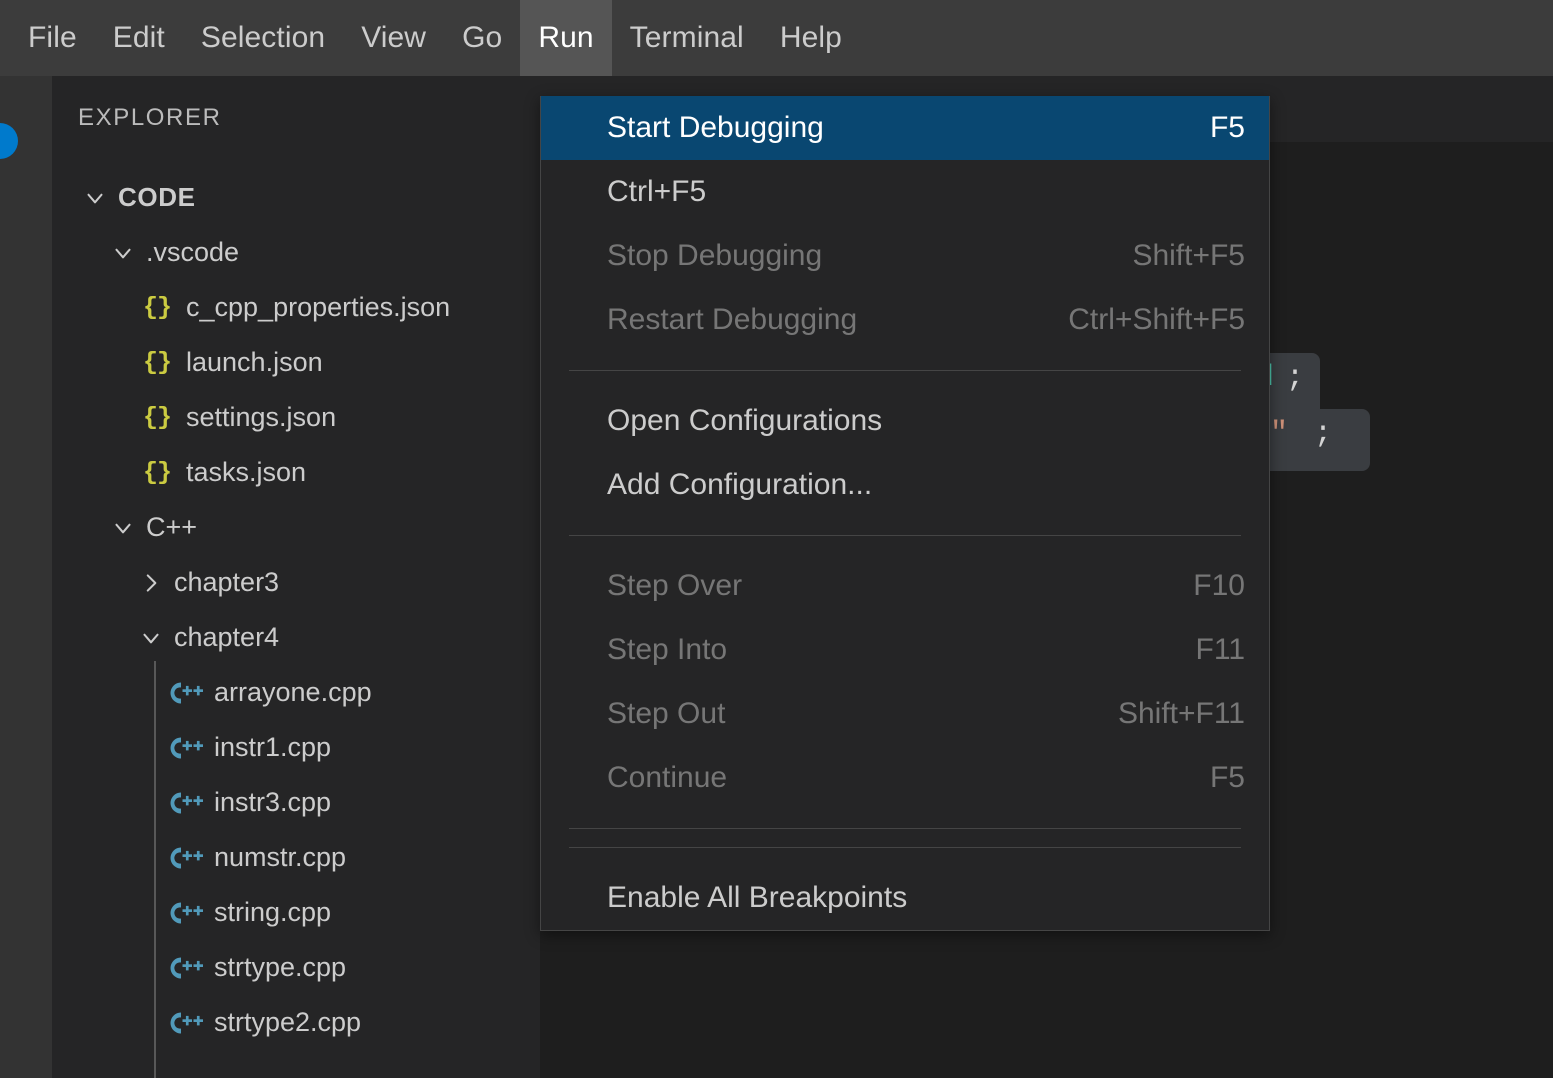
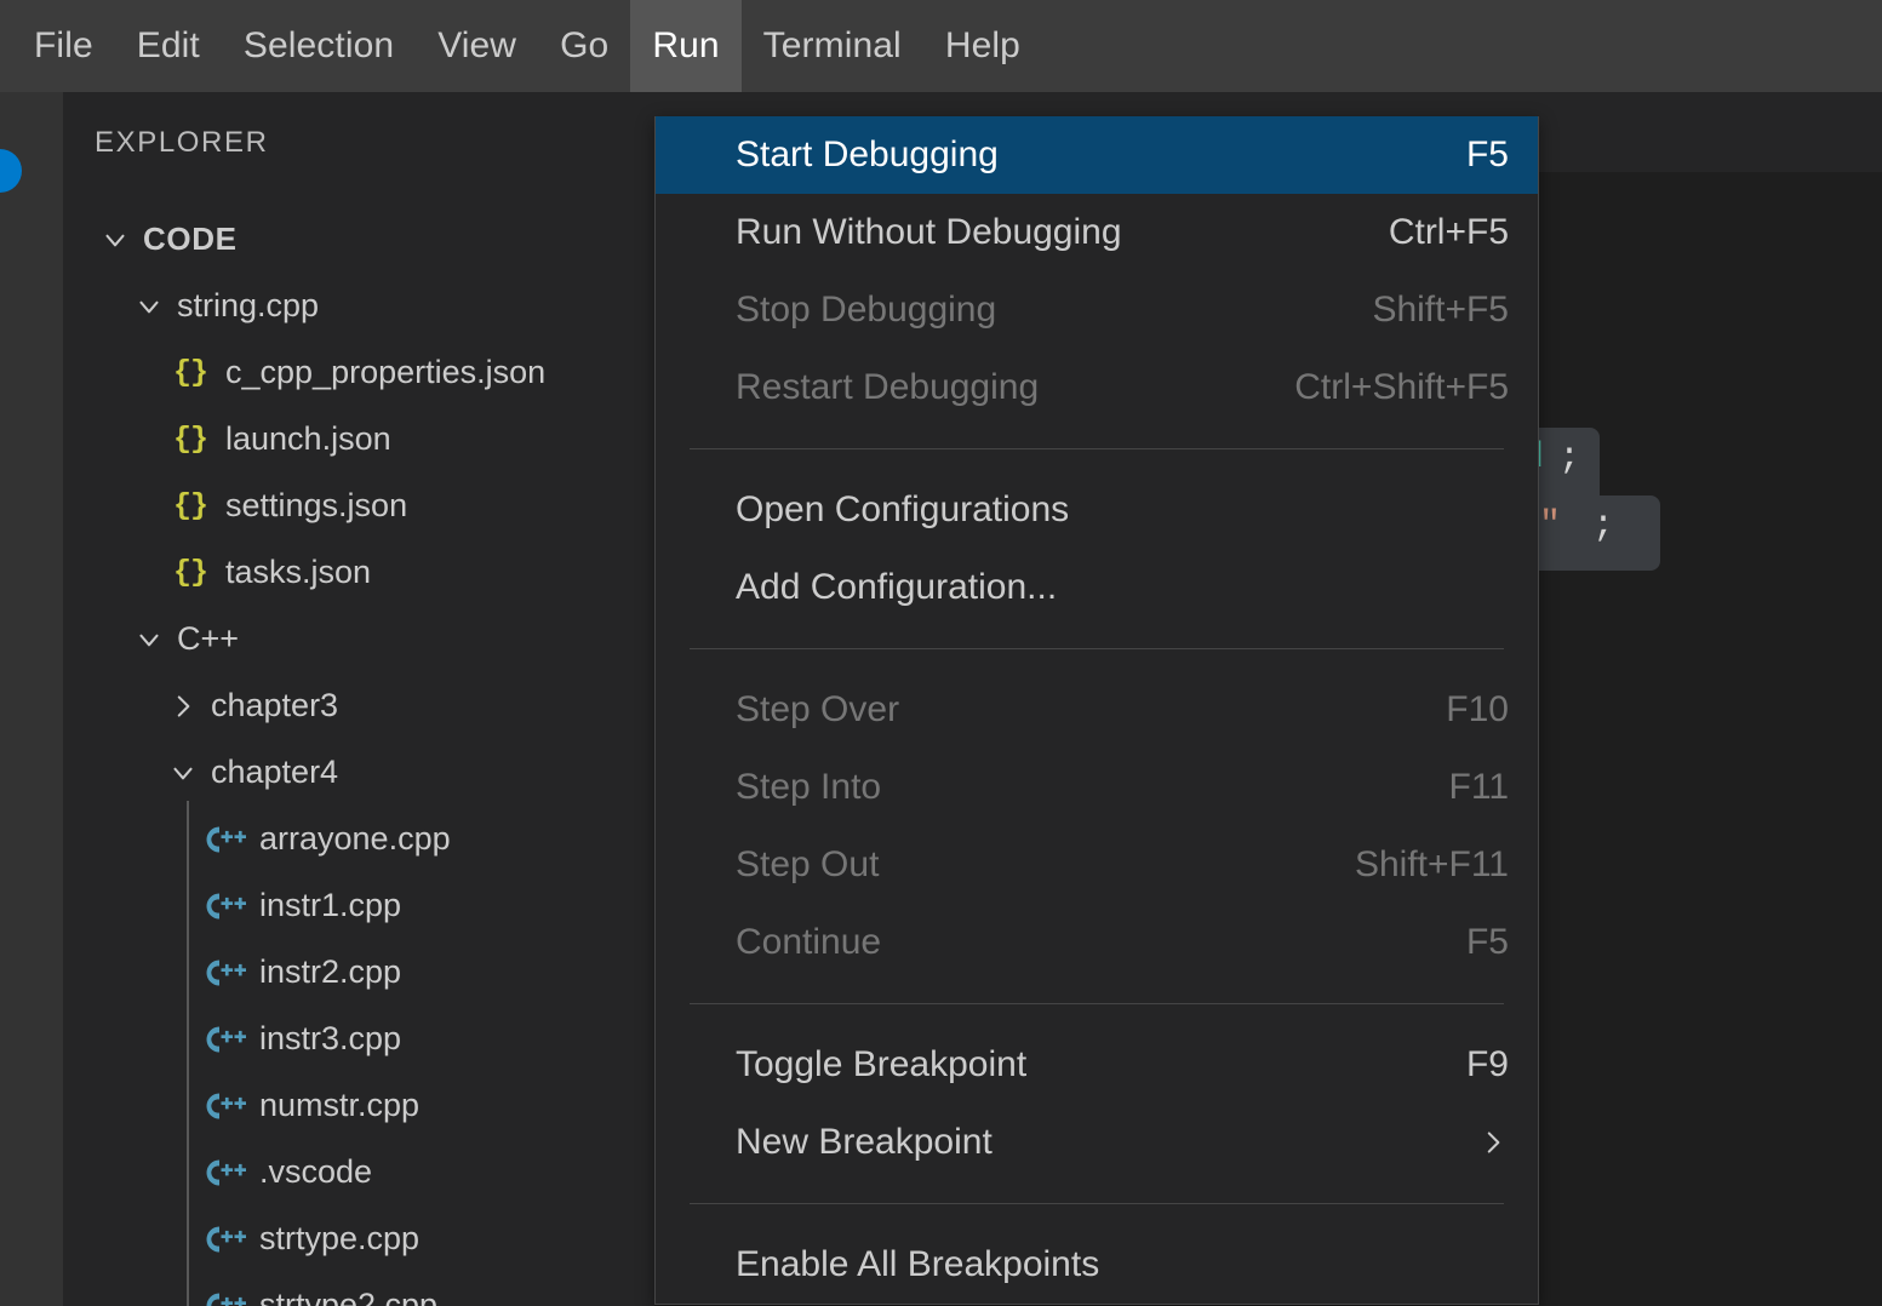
  File
  Edit
  Selection
  View
  Go
  Run
  Terminal
  Help
  EXPLORER
  CODE
- .vscode
+ string.cpp
  {}
  c_cpp_properties.json
  {}
  launch.json
  {}
  settings.json
  {}
  tasks.json
  C++
  chapter3
  chapter4
  arrayone.cpp
  instr1.cpp
+ instr2.cpp
  instr3.cpp
  numstr.cpp
- string.cpp
+ .vscode
  strtype.cpp
  strtype2.cpp
  ;
  ;
  Start Debugging
  F5
+ Run Without Debugging
  Ctrl+F5
  Stop Debugging
  Shift+F5
  Restart Debugging
  Ctrl+Shift+F5
  Open Configurations
  Add Configuration...
  Step Over
  F10
  Step Into
  F11
  Step Out
  Shift+F11
  Continue
  F5
+ Toggle Breakpoint
+ F9
+ New Breakpoint
  Enable All Breakpoints
